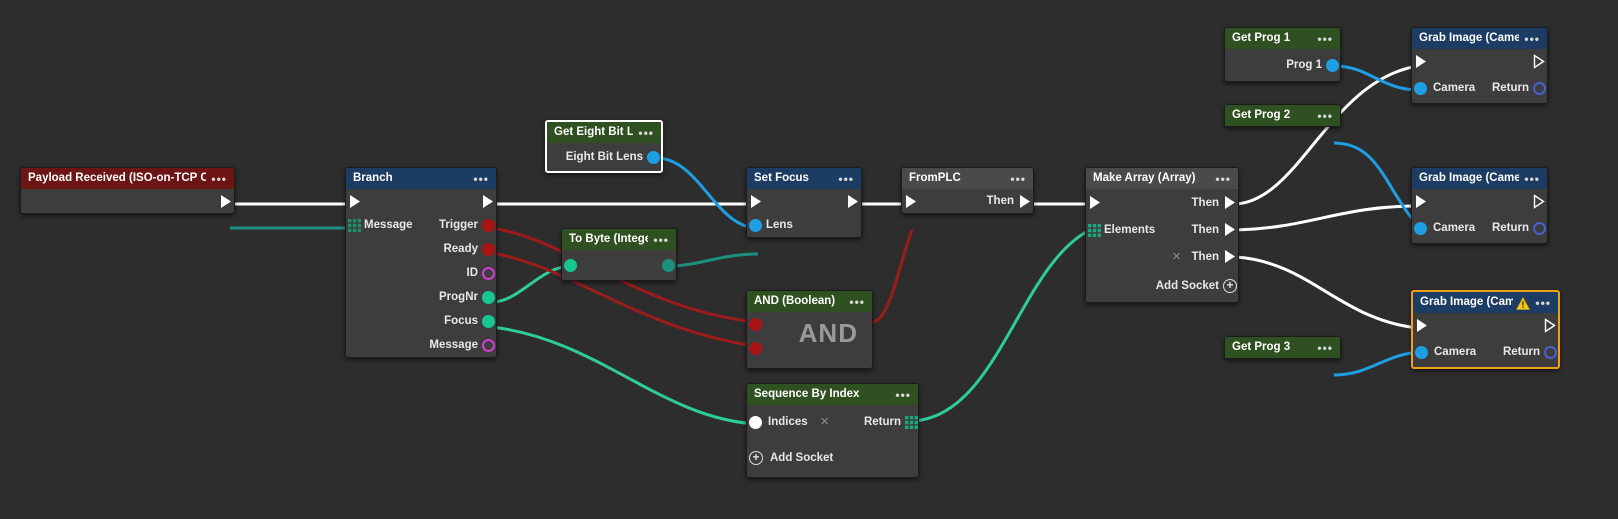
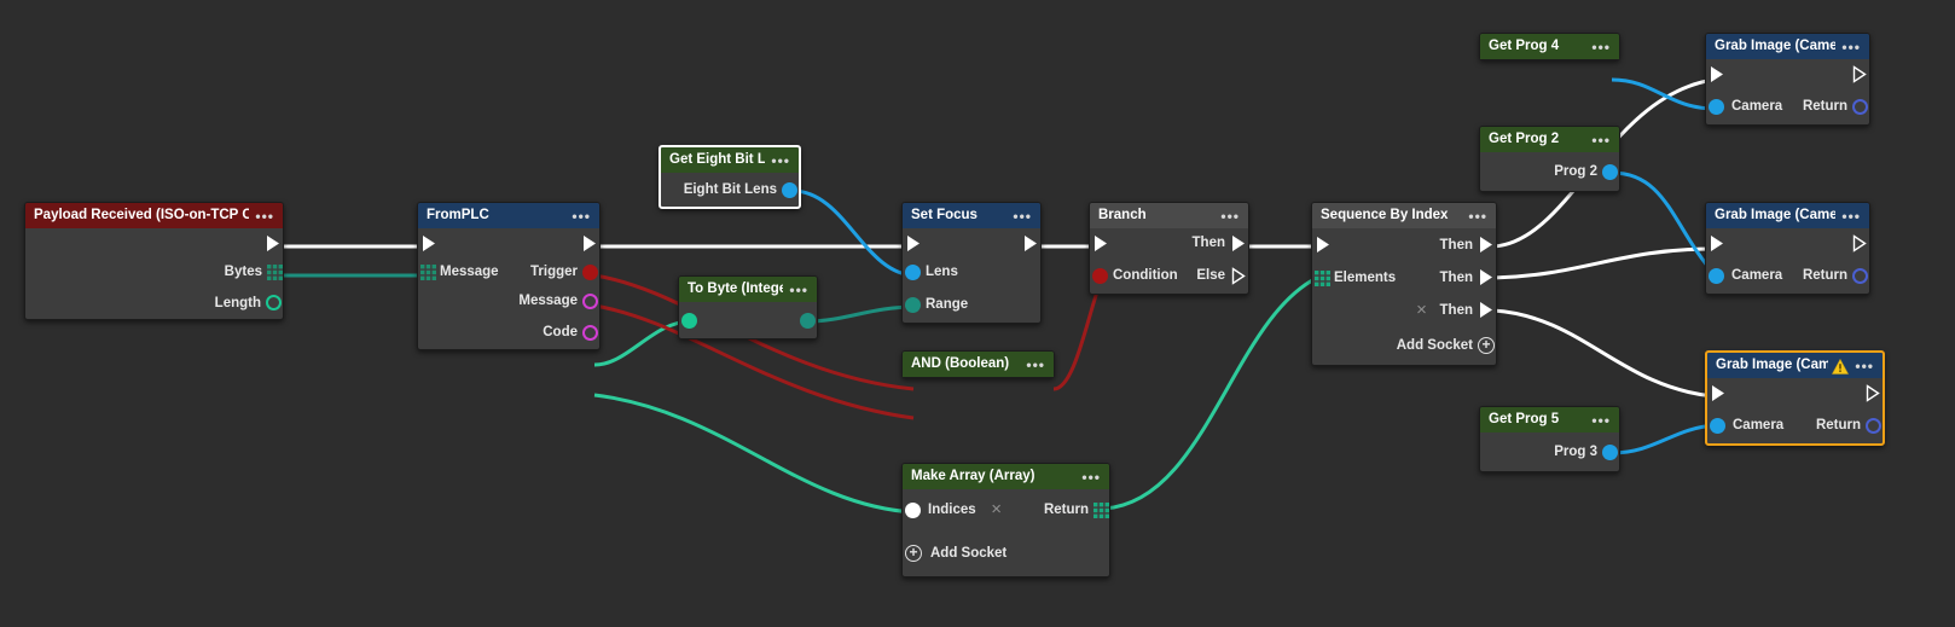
  Payload Received (ISO-on-TCP C
  •••
+ Bytes
+ Length
- Branch
+ FromPLC
  •••
  Message
  Trigger
- Ready
- ID
- ProgNr
- Focus
  Message
+ Code
  Get Eight Bit L
  •••
  Eight Bit Lens
  To Byte (Intege
  •••
  Set Focus
  •••
  Lens
+ Range
- FromPLC
+ Branch
  •••
  Then
+ Condition
+ Else
  AND (Boolean)
  •••
- AND
- Make Array (Array)
+ Sequence By Index
  •••
  Then
  Elements
  Then
  ×
  Then
  Add Socket
  +
- Sequence By Index
+ Make Array (Array)
  •••
  Indices
  ×
  Return
  +
  Add Socket
- Get Prog 1
+ Get Prog 4
  •••
- Prog 1
  Get Prog 2
  •••
+ Prog 2
- Get Prog 3
+ Get Prog 5
  •••
+ Prog 3
  Grab Image (Came
  •••
  Camera
  Return
  Grab Image (Came
  •••
  Camera
  Return
  Grab Image (Cam
  •••
  Camera
  Return
